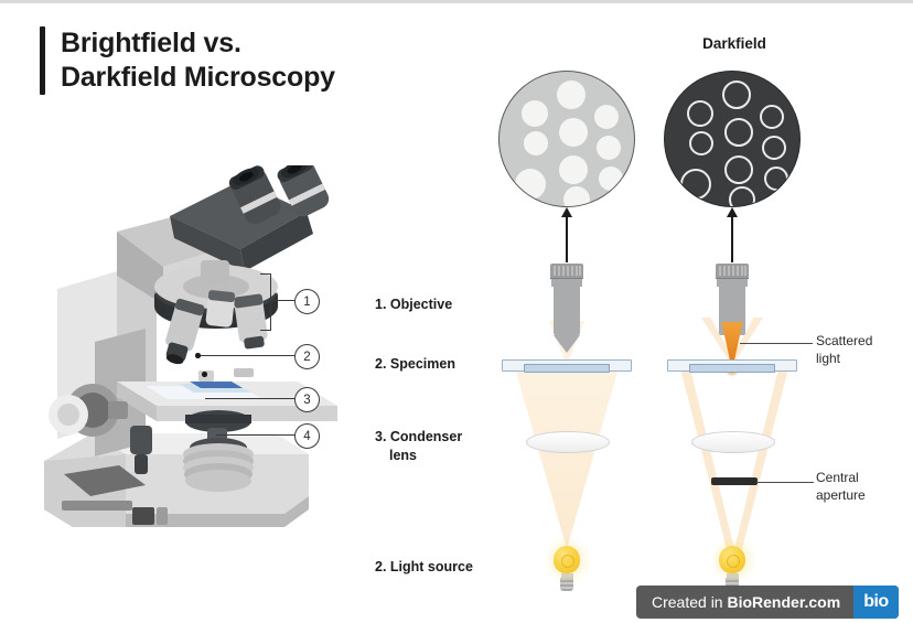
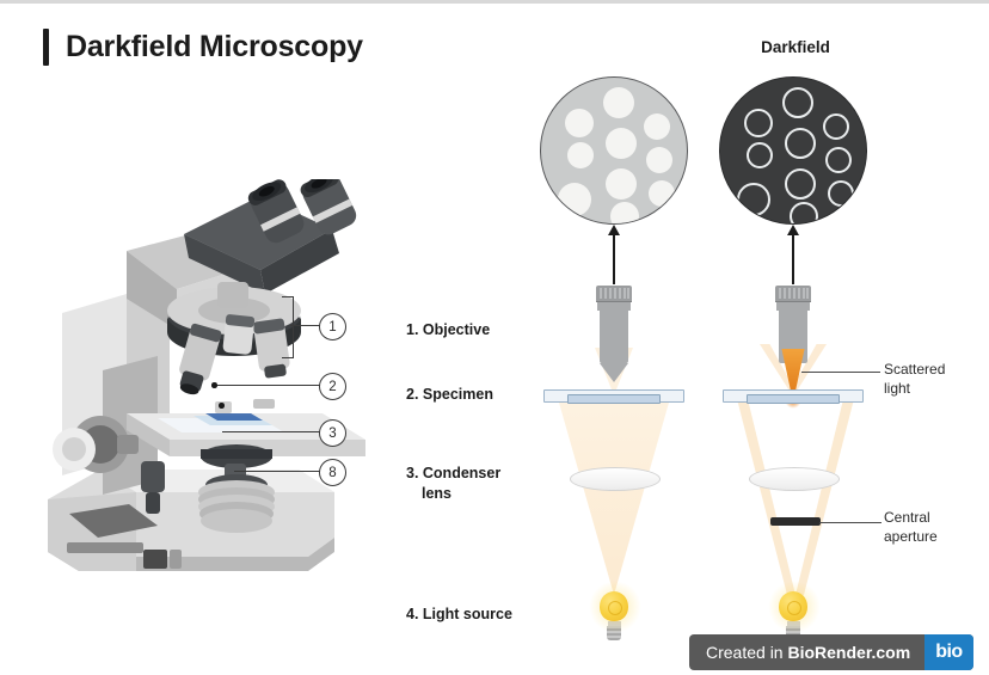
- Brightfield vs.
  Darkfield Microscopy
  Darkfield
  1. Objective
  2. Specimen
  3. Condenser
  lens
- 2. Light source
+ 4. Light source
  Scattered
  light
  Central
  aperture
  1
  2
  3
- 4
+ 8
  Created in BioRender.com
  bio
